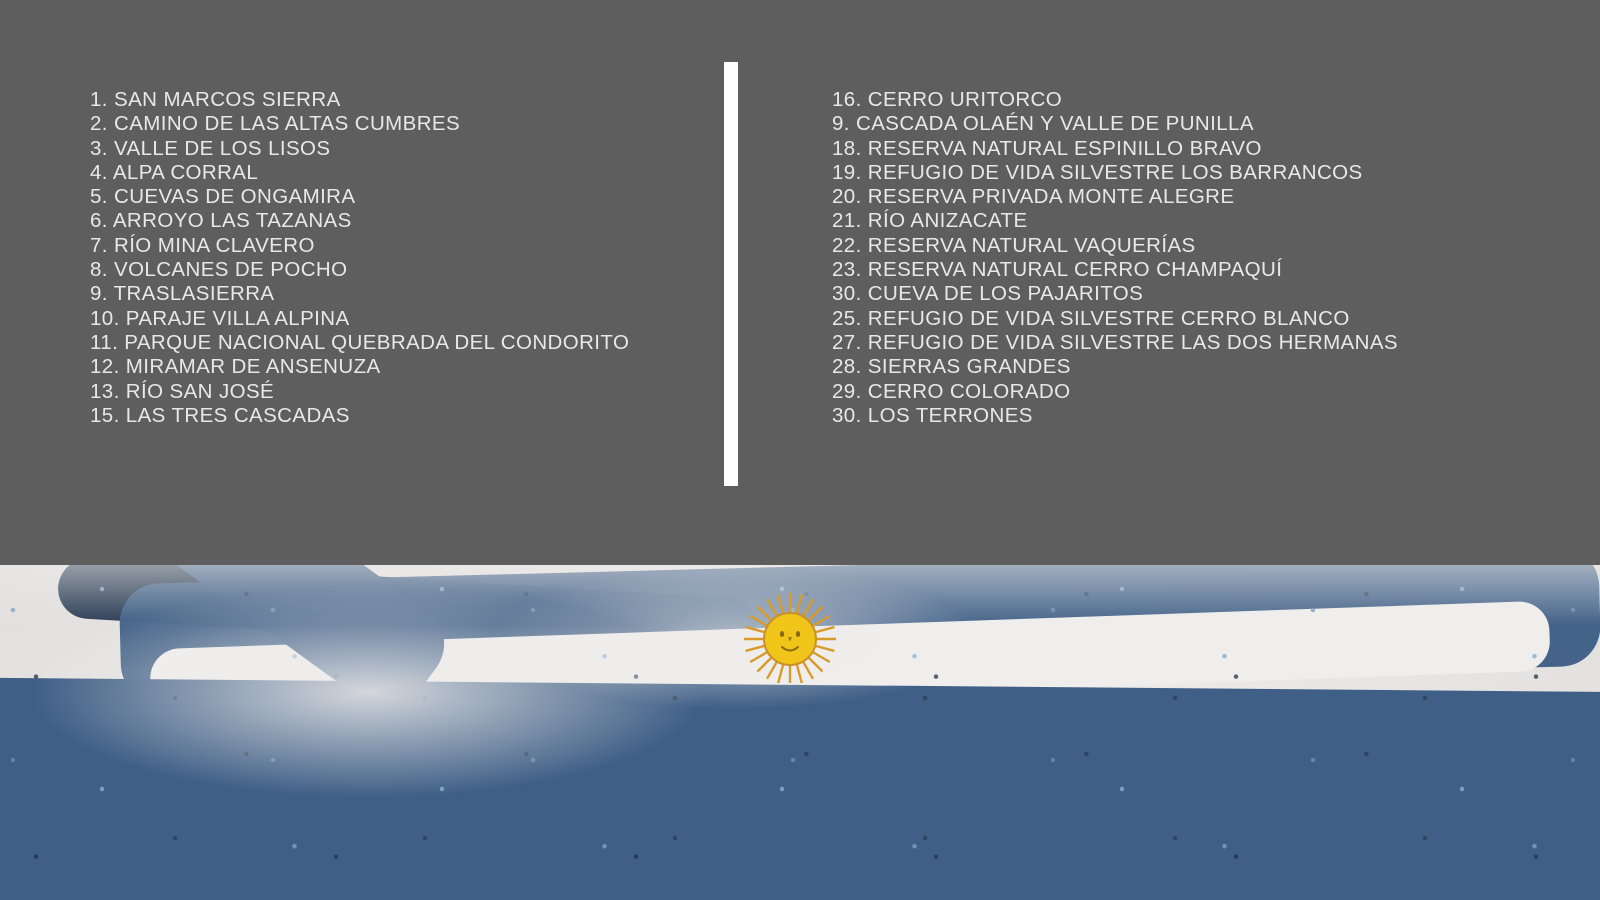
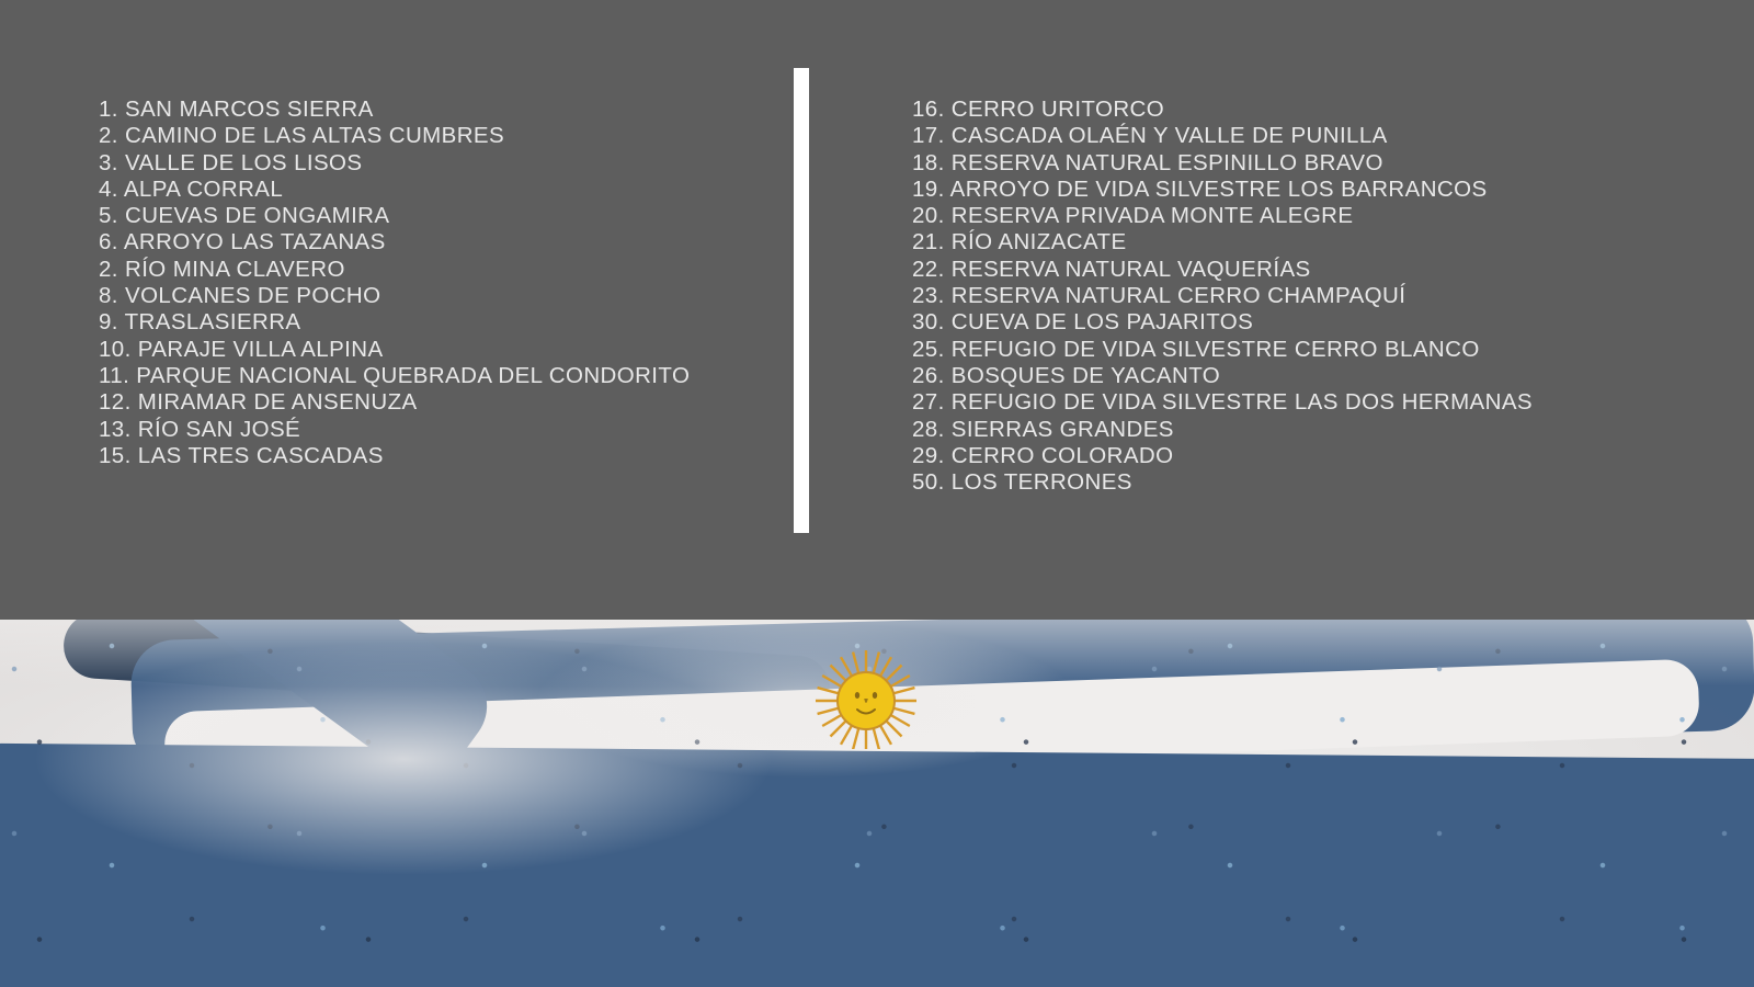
  1. SAN MARCOS SIERRA
  2. CAMINO DE LAS ALTAS CUMBRES
  3. VALLE DE LOS LISOS
  4. ALPA CORRAL
  5. CUEVAS DE ONGAMIRA
  6. ARROYO LAS TAZANAS
- 7. RÍO MINA CLAVERO
+ 2. RÍO MINA CLAVERO
  8. VOLCANES DE POCHO
  9. TRASLASIERRA
  10. PARAJE VILLA ALPINA
  11. PARQUE NACIONAL QUEBRADA DEL CONDORITO
  12. MIRAMAR DE ANSENUZA
  13. RÍO SAN JOSÉ
  15. LAS TRES CASCADAS
  16. CERRO URITORCO
- 9. CASCADA OLAÉN Y VALLE DE PUNILLA
+ 17. CASCADA OLAÉN Y VALLE DE PUNILLA
  18. RESERVA NATURAL ESPINILLO BRAVO
- 19. REFUGIO DE VIDA SILVESTRE LOS BARRANCOS
+ 19. ARROYO DE VIDA SILVESTRE LOS BARRANCOS
  20. RESERVA PRIVADA MONTE ALEGRE
  21. RÍO ANIZACATE
  22. RESERVA NATURAL VAQUERÍAS
  23. RESERVA NATURAL CERRO CHAMPAQUÍ
  30. CUEVA DE LOS PAJARITOS
  25. REFUGIO DE VIDA SILVESTRE CERRO BLANCO
+ 26. BOSQUES DE YACANTO
  27. REFUGIO DE VIDA SILVESTRE LAS DOS HERMANAS
  28. SIERRAS GRANDES
  29. CERRO COLORADO
- 30. LOS TERRONES
+ 50. LOS TERRONES
